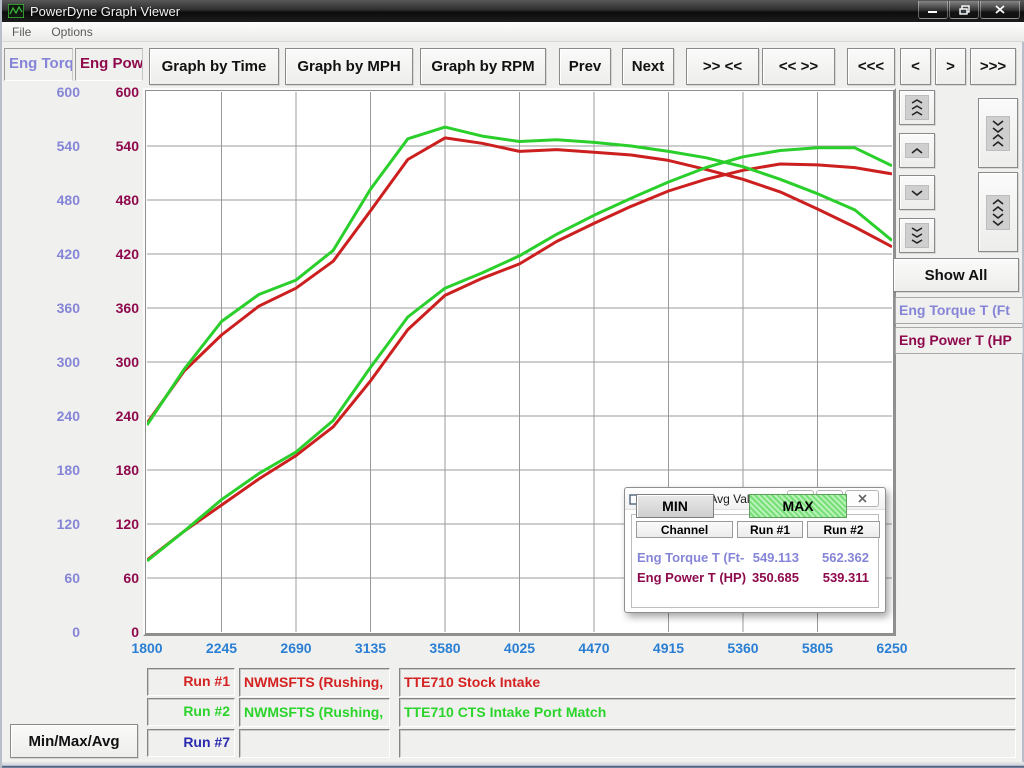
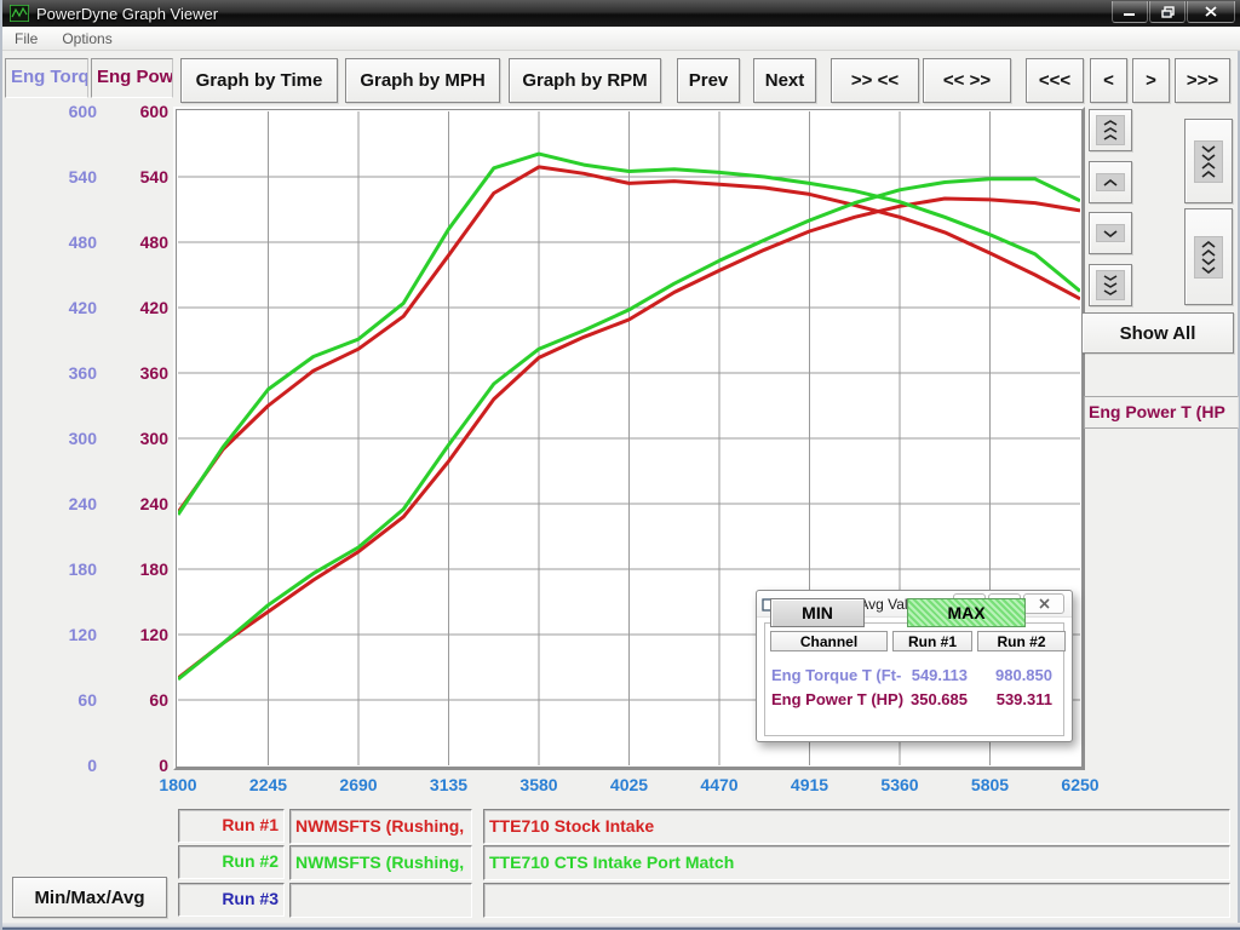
  PowerDyne Graph Viewer
  File
  Options
  Eng Torq
  Eng Pow
  Graph by Time
  Graph by MPH
  Graph by RPM
  Prev
  Next
  >> <<
  << >>
  <<<
  <
  >
  >>>
  600
  600
  540
  540
  480
  480
  420
  420
  360
  360
  300
  300
  240
  240
  180
  180
  120
  120
  60
  60
  0
  0
  1800
  2245
  2690
  3135
  3580
  4025
  4470
  4915
  5360
  5805
  6250
  Show All
- Eng Torque T (Ft
  Eng Power T (HP
  MIN
  MAX
  Channel
  Run #1
  Run #2
  Eng Torque T (Ft-
  549.113
- 562.362
+ 980.850
  Eng Power T (HP)
  350.685
  539.311
  Run #1
  NWMSFTS (Rushing,
  TTE710 Stock Intake
  Run #2
  NWMSFTS (Rushing,
  TTE710 CTS Intake Port Match
- Run #7
+ Run #3
  Min/Max/Avg
